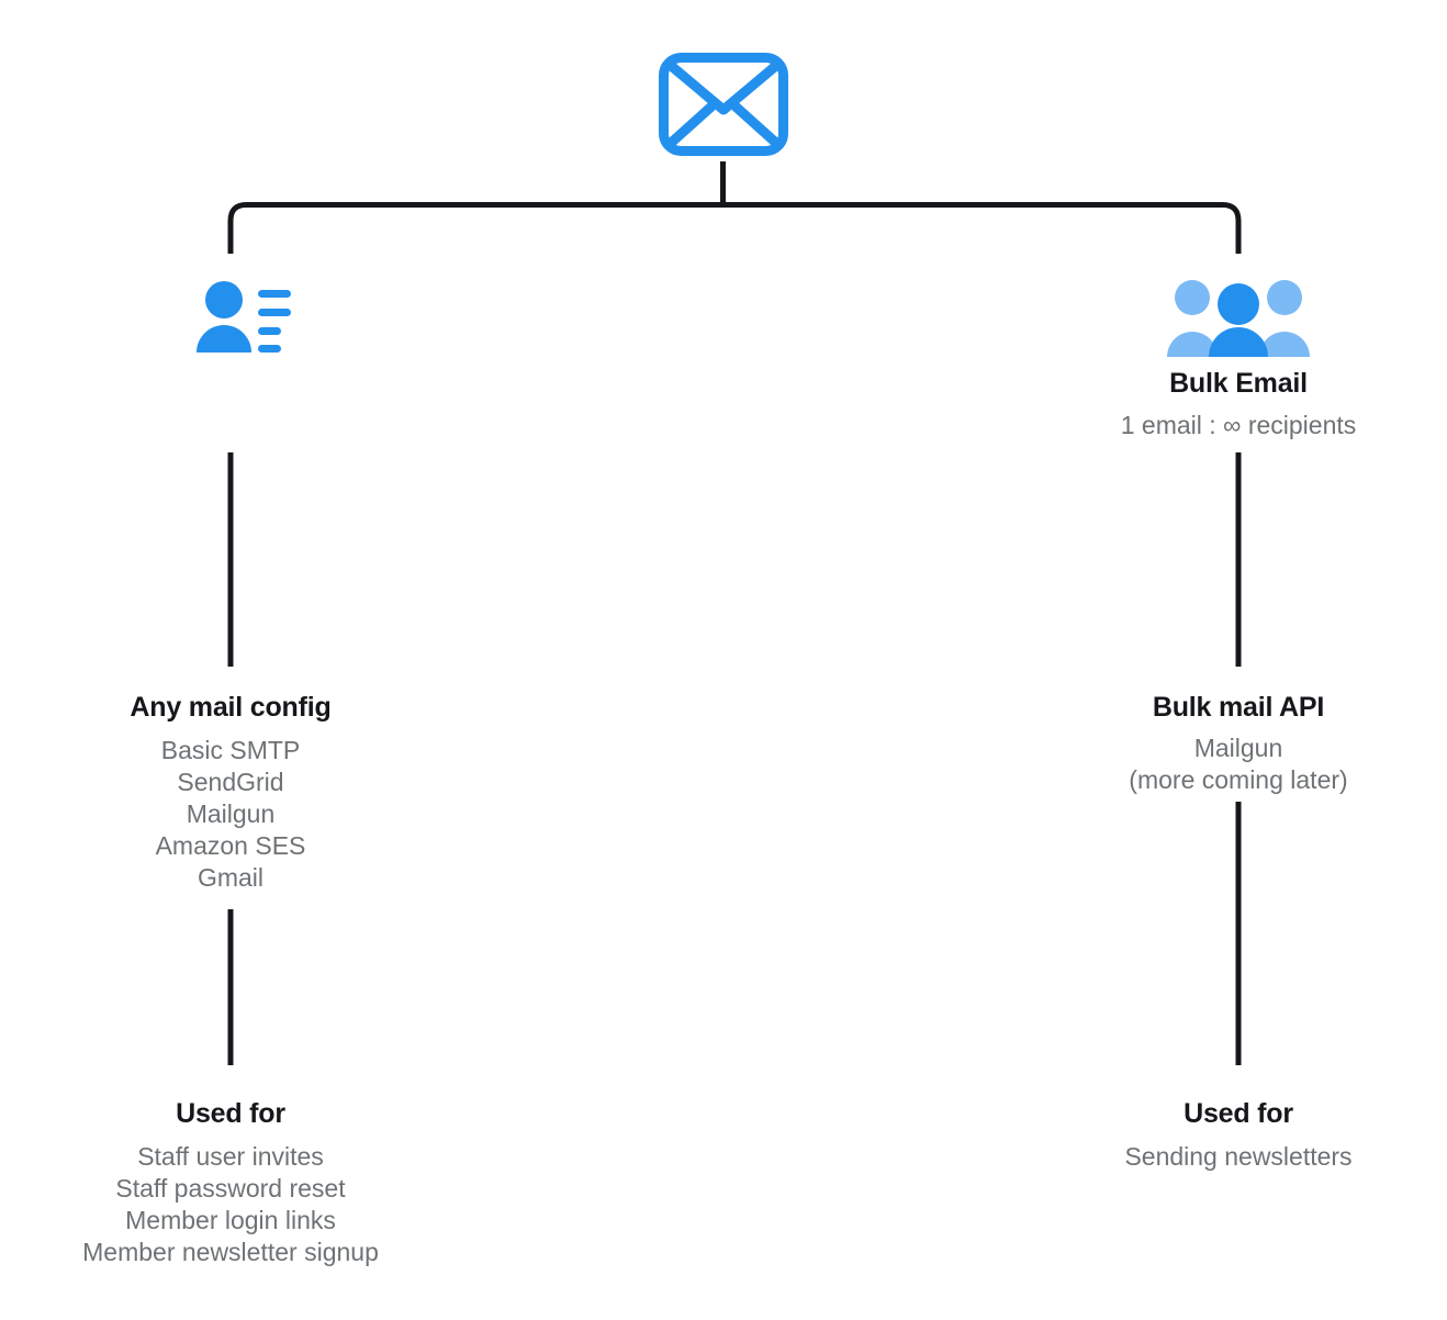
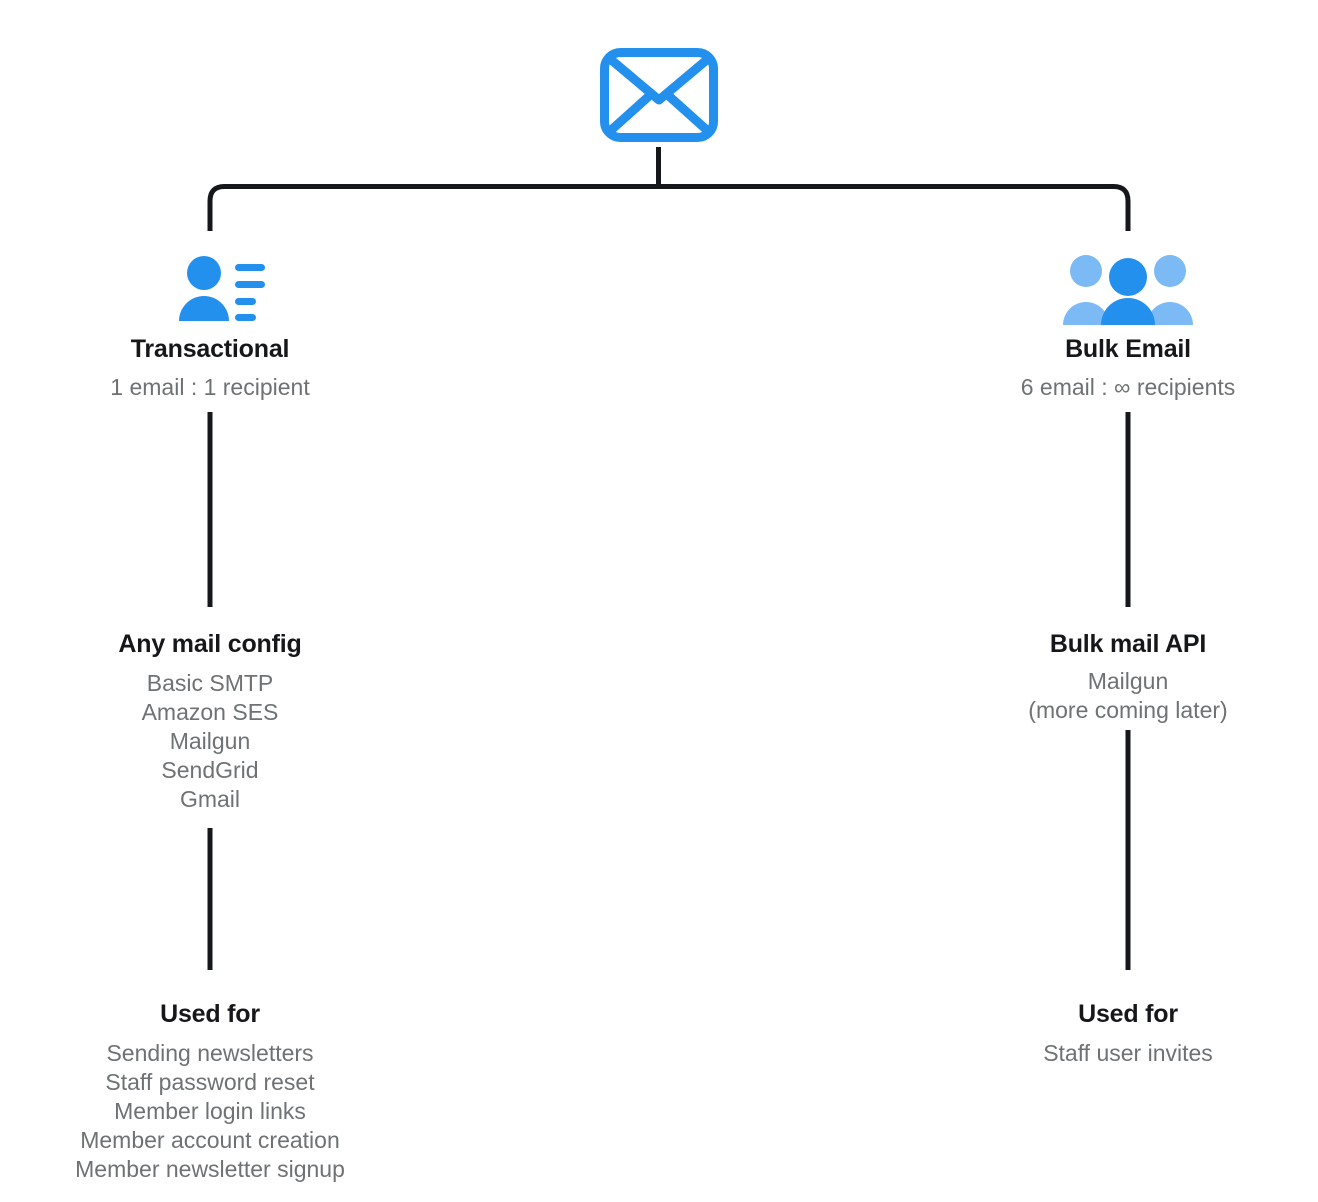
+ Transactional
+ 1 email : 1 recipient
  Any mail config
  Basic SMTP
- SendGrid
+ Amazon SES
  Mailgun
- Amazon SES
+ SendGrid
  Gmail
  Used for
- Staff user invites
+ Sending newsletters
  Staff password reset
  Member login links
+ Member account creation
  Member newsletter signup
  Bulk Email
- 1 email : ∞ recipients
+ 6 email : ∞ recipients
  Bulk mail API
  Mailgun
  (more coming later)
  Used for
- Sending newsletters
+ Staff user invites
